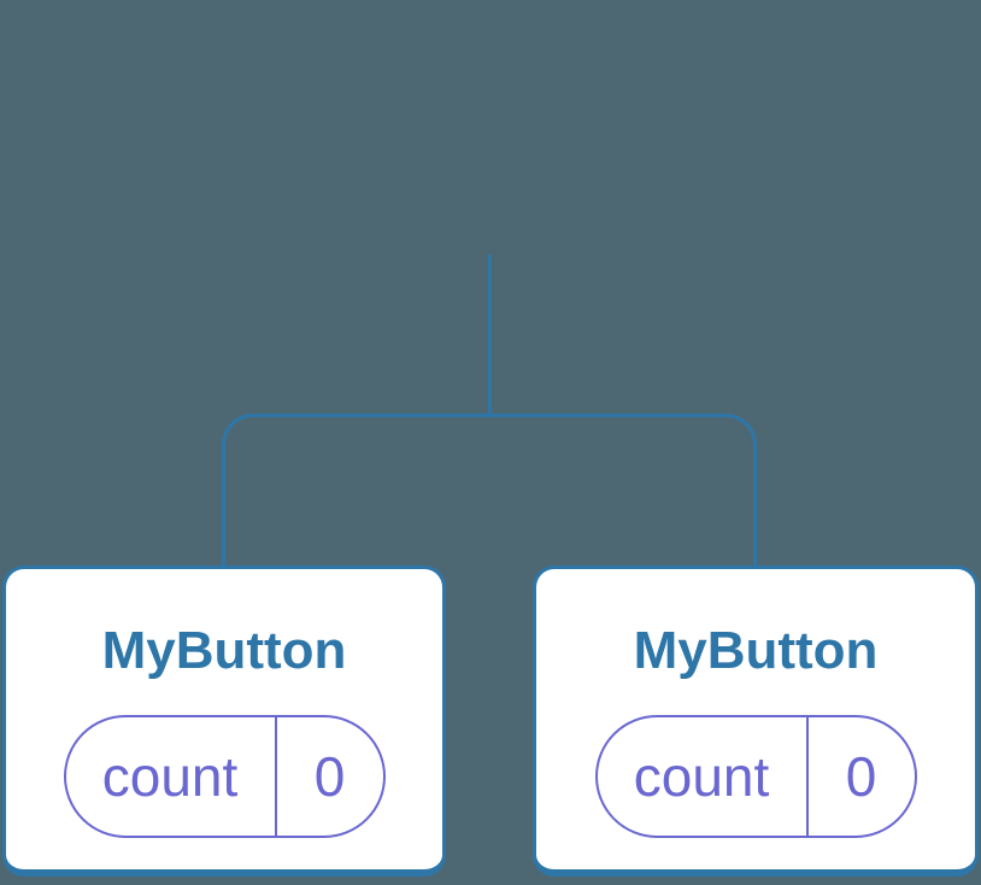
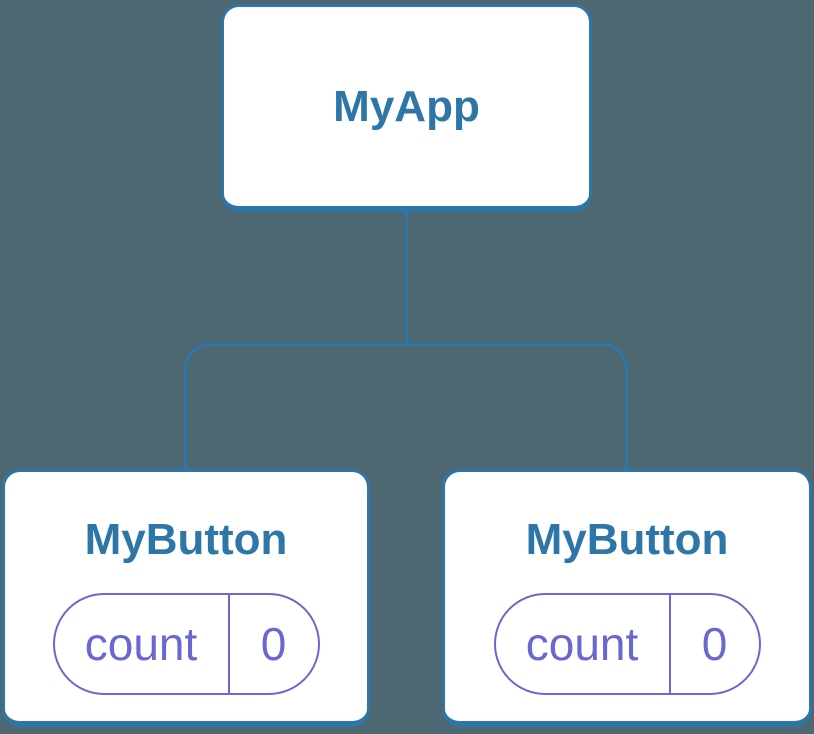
+ MyApp
  MyButton
  count
  0
  MyButton
  count
  0
